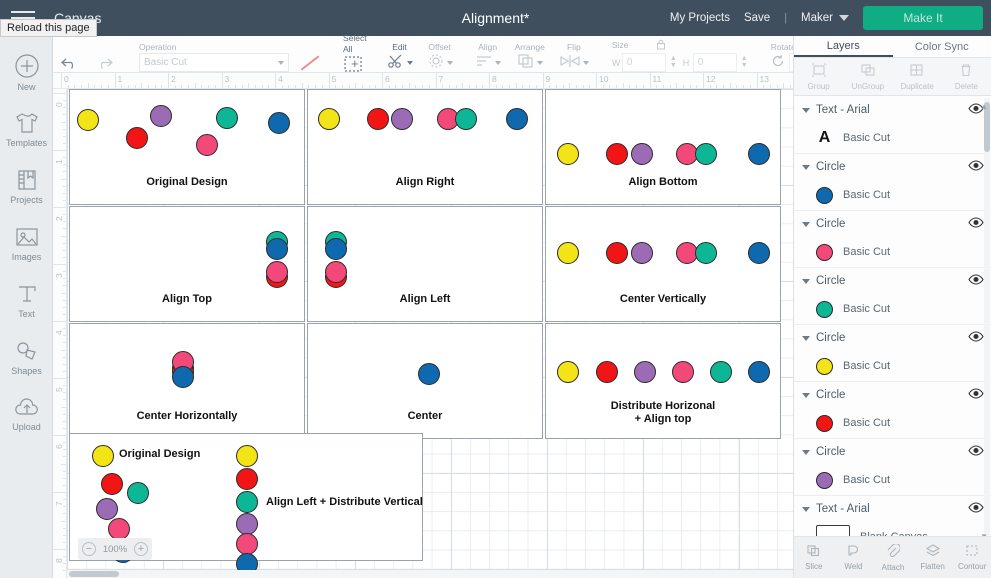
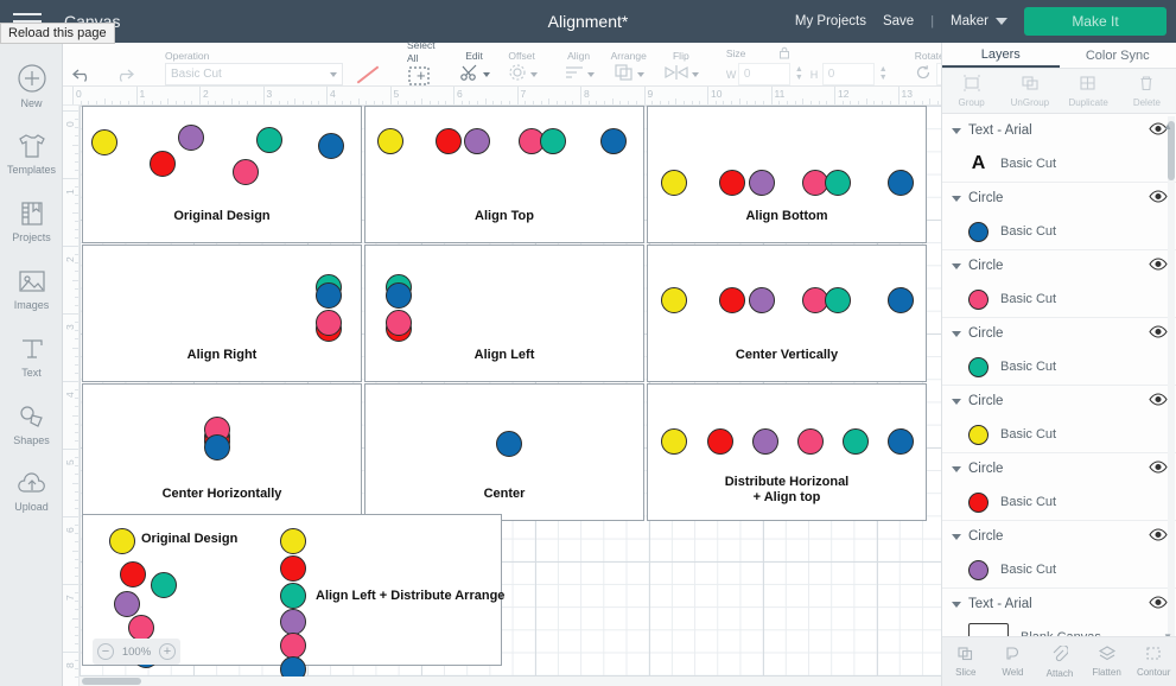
  Canvas
  Alignment*
  My Projects
  Save
  |
  Maker
  Make It
  Reload this page
  New
  Templates
  Projects
  Images
  Text
  Shapes
  Upload
  Operation
  Basic Cut
  Select All
  +
  Edit
  Offset
  Align
  Arrange
  Flip
  Size
  W
  0
  H
  0
  Rotat
  0
  1
  2
  3
  4
  5
  6
  7
  8
  9
  10
  11
  12
  13
  Original Design
- Align Right
+ Align Top
  Align Bottom
- Align Top
+ Align Right
  Align Left
  Center Vertically
  Center Horizontally
  Center
  Distribute Horizonal
  + Align top
  Original Design
- Align Left + Distribute Vertical
+ Align Left + Distribute Arrange
  −
  100%
  +
  Layers
  Color Sync
  Group
  UnGroup
  Duplicate
  Delete
  Text - Arial
  A
  Basic Cut
  Circle
  Basic Cut
  Circle
  Basic Cut
  Circle
  Basic Cut
  Circle
  Basic Cut
  Circle
  Basic Cut
  Circle
  Basic Cut
  Text - Arial
  ▲
  Slice
  Weld
  Attach
  Flatten
  Contour
